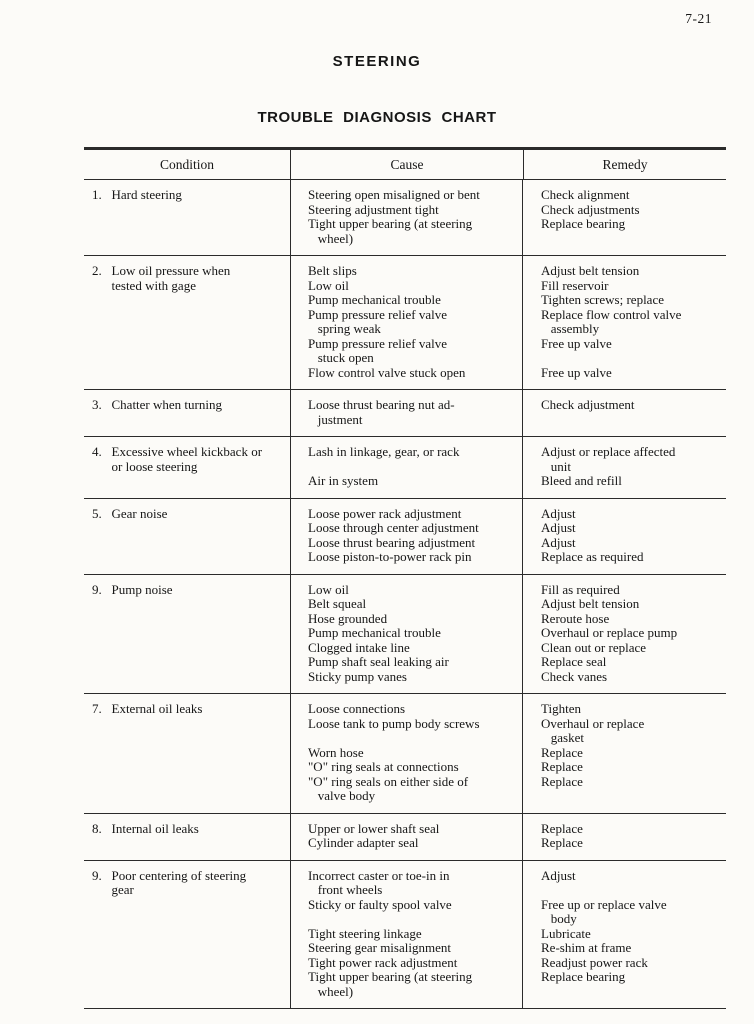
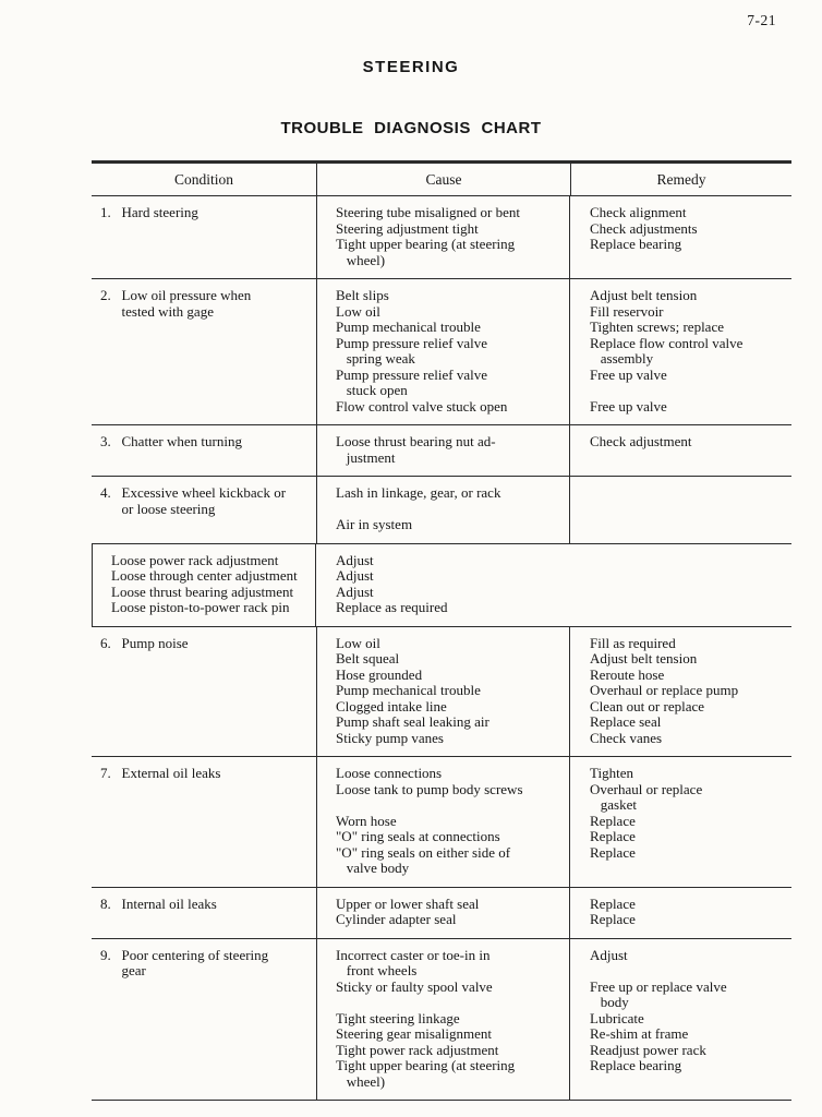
  7-21
  STEERING
  TROUBLE DIAGNOSIS CHART
  Condition
  Cause
  Remedy
  1. Hard steering
- Steering open misaligned or bent
+ Steering tube misaligned or bent
  Steering adjustment tight
  Tight upper bearing (at steering
  wheel)
  Check alignment
  Check adjustments
  Replace bearing
  2. Low oil pressure when
  tested with gage
  Belt slips
  Low oil
  Pump mechanical trouble
  Pump pressure relief valve
  spring weak
  Pump pressure relief valve
  stuck open
  Flow control valve stuck open
  Adjust belt tension
  Fill reservoir
  Tighten screws; replace
  Replace flow control valve
  assembly
  Free up valve
  Free up valve
  3. Chatter when turning
  Loose thrust bearing nut ad-
  justment
  Check adjustment
  4. Excessive wheel kickback or
  or loose steering
  Lash in linkage, gear, or rack
  Air in system
- Adjust or replace affected
- unit
- Bleed and refill
- 5. Gear noise
  Loose power rack adjustment
  Loose through center adjustment
  Loose thrust bearing adjustment
  Loose piston-to-power rack pin
  Adjust
  Adjust
  Adjust
  Replace as required
- 9. Pump noise
+ 6. Pump noise
  Low oil
  Belt squeal
  Hose grounded
  Pump mechanical trouble
  Clogged intake line
  Pump shaft seal leaking air
  Sticky pump vanes
  Fill as required
  Adjust belt tension
  Reroute hose
  Overhaul or replace pump
  Clean out or replace
  Replace seal
  Check vanes
  7. External oil leaks
  Loose connections
  Loose tank to pump body screws
  Worn hose
  "O" ring seals at connections
  "O" ring seals on either side of
  valve body
  Tighten
  Overhaul or replace
  gasket
  Replace
  Replace
  Replace
  8. Internal oil leaks
  Upper or lower shaft seal
  Cylinder adapter seal
  Replace
  Replace
  9. Poor centering of steering
  gear
  Incorrect caster or toe-in in
  front wheels
  Sticky or faulty spool valve
  Tight steering linkage
  Steering gear misalignment
  Tight power rack adjustment
  Tight upper bearing (at steering
  wheel)
  Adjust
  Free up or replace valve
  body
  Lubricate
  Re-shim at frame
  Readjust power rack
  Replace bearing
